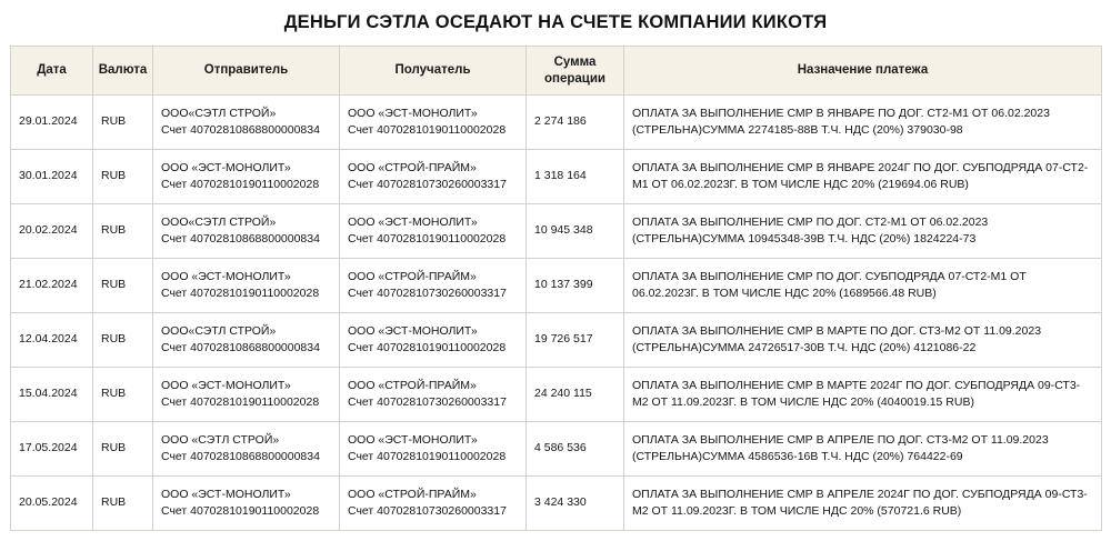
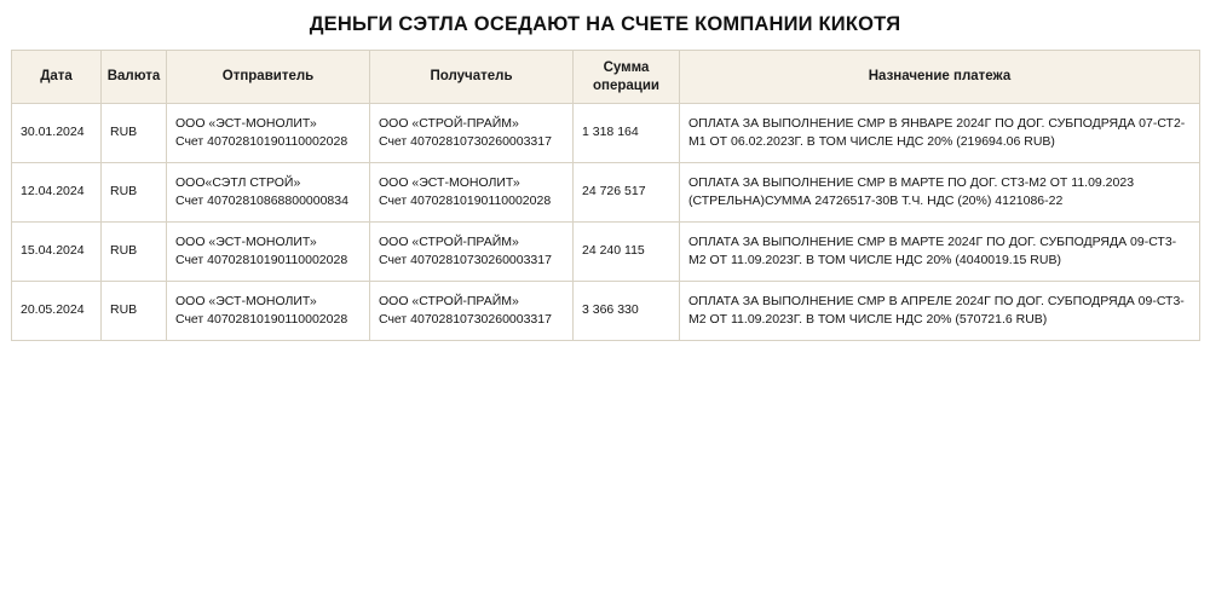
  ДЕНЬГИ СЭТЛА ОСЕДАЮТ НА СЧЕТЕ КОМПАНИИ КИКОТЯ
  Дата	Валюта	Отправитель	Получатель	Сумма операции	Назначение платежа
- 29.01.2024	RUB	ООО«СЭТЛ СТРОЙ» Счет 40702810868800000834	ООО «ЭСТ-МОНОЛИТ» Счет 40702810190110002028	2 274 186	ОПЛАТА ЗА ВЫПОЛНЕНИЕ СМР В ЯНВАРЕ ПО ДОГ. СТ2-М1 ОТ 06.02.2023 (СТРЕЛЬНА)СУММА 2274185-88В Т.Ч. НДС (20%) 379030-98
  30.01.2024	RUB	ООО «ЭСТ-МОНОЛИТ» Счет 40702810190110002028	ООО «СТРОЙ-ПРАЙМ» Счет 40702810730260003317	1 318 164	ОПЛАТА ЗА ВЫПОЛНЕНИЕ СМР В ЯНВАРЕ 2024Г ПО ДОГ. СУБПОДРЯДА 07-СТ2-М1 ОТ 06.02.2023Г. В ТОМ ЧИСЛЕ НДС 20% (219694.06 RUB)
- 20.02.2024	RUB	ООО«СЭТЛ СТРОЙ» Счет 40702810868800000834	ООО «ЭСТ-МОНОЛИТ» Счет 40702810190110002028	10 945 348	ОПЛАТА ЗА ВЫПОЛНЕНИЕ СМР ПО ДОГ. СТ2-М1 ОТ 06.02.2023 (СТРЕЛЬНА)СУММА 10945348-39В Т.Ч. НДС (20%) 1824224-73
- 21.02.2024	RUB	ООО «ЭСТ-МОНОЛИТ» Счет 40702810190110002028	ООО «СТРОЙ-ПРАЙМ» Счет 40702810730260003317	10 137 399	ОПЛАТА ЗА ВЫПОЛНЕНИЕ СМР ПО ДОГ. СУБПОДРЯДА 07-СТ2-М1 ОТ 06.02.2023Г. В ТОМ ЧИСЛЕ НДС 20% (1689566.48 RUB)
- 12.04.2024	RUB	ООО«СЭТЛ СТРОЙ» Счет 40702810868800000834	ООО «ЭСТ-МОНОЛИТ» Счет 40702810190110002028	19 726 517	ОПЛАТА ЗА ВЫПОЛНЕНИЕ СМР В МАРТЕ ПО ДОГ. СТ3-М2 ОТ 11.09.2023 (СТРЕЛЬНА)СУММА 24726517-30В Т.Ч. НДС (20%) 4121086-22
+ 12.04.2024	RUB	ООО«СЭТЛ СТРОЙ» Счет 40702810868800000834	ООО «ЭСТ-МОНОЛИТ» Счет 40702810190110002028	24 726 517	ОПЛАТА ЗА ВЫПОЛНЕНИЕ СМР В МАРТЕ ПО ДОГ. СТ3-М2 ОТ 11.09.2023 (СТРЕЛЬНА)СУММА 24726517-30В Т.Ч. НДС (20%) 4121086-22
  15.04.2024	RUB	ООО «ЭСТ-МОНОЛИТ» Счет 40702810190110002028	ООО «СТРОЙ-ПРАЙМ» Счет 40702810730260003317	24 240 115	ОПЛАТА ЗА ВЫПОЛНЕНИЕ СМР В МАРТЕ 2024Г ПО ДОГ. СУБПОДРЯДА 09-СТ3-М2 ОТ 11.09.2023Г. В ТОМ ЧИСЛЕ НДС 20% (4040019.15 RUB)
- 17.05.2024	RUB	ООО «СЭТЛ СТРОЙ» Счет 40702810868800000834	ООО «ЭСТ-МОНОЛИТ» Счет 40702810190110002028	4 586 536	ОПЛАТА ЗА ВЫПОЛНЕНИЕ СМР В АПРЕЛЕ ПО ДОГ. СТ3-М2 ОТ 11.09.2023 (СТРЕЛЬНА)СУММА 4586536-16В Т.Ч. НДС (20%) 764422-69
- 20.05.2024	RUB	ООО «ЭСТ-МОНОЛИТ» Счет 40702810190110002028	ООО «СТРОЙ-ПРАЙМ» Счет 40702810730260003317	3 424 330	ОПЛАТА ЗА ВЫПОЛНЕНИЕ СМР В АПРЕЛЕ 2024Г ПО ДОГ. СУБПОДРЯДА 09-СТ3-М2 ОТ 11.09.2023Г. В ТОМ ЧИСЛЕ НДС 20% (570721.6 RUB)
+ 20.05.2024	RUB	ООО «ЭСТ-МОНОЛИТ» Счет 40702810190110002028	ООО «СТРОЙ-ПРАЙМ» Счет 40702810730260003317	3 366 330	ОПЛАТА ЗА ВЫПОЛНЕНИЕ СМР В АПРЕЛЕ 2024Г ПО ДОГ. СУБПОДРЯДА 09-СТ3-М2 ОТ 11.09.2023Г. В ТОМ ЧИСЛЕ НДС 20% (570721.6 RUB)
